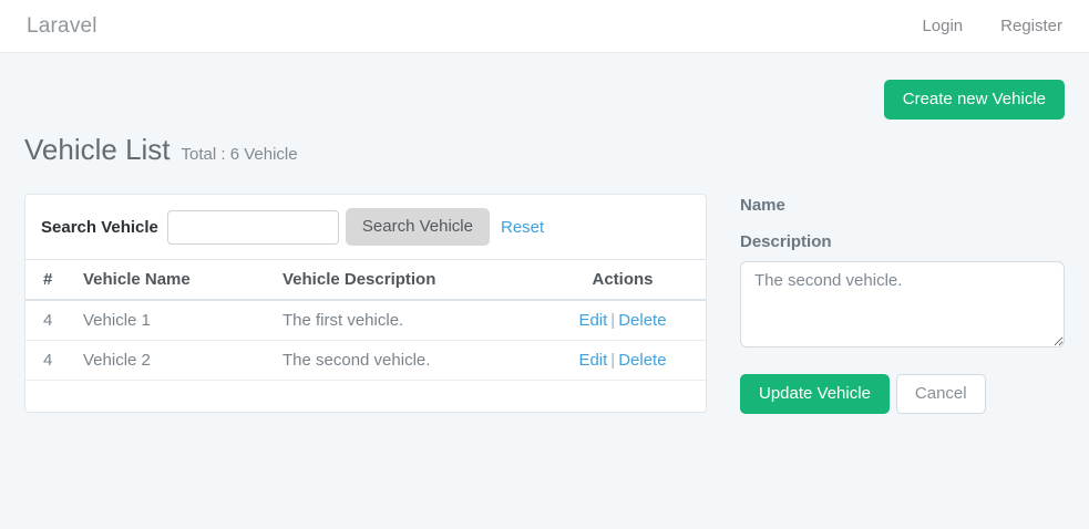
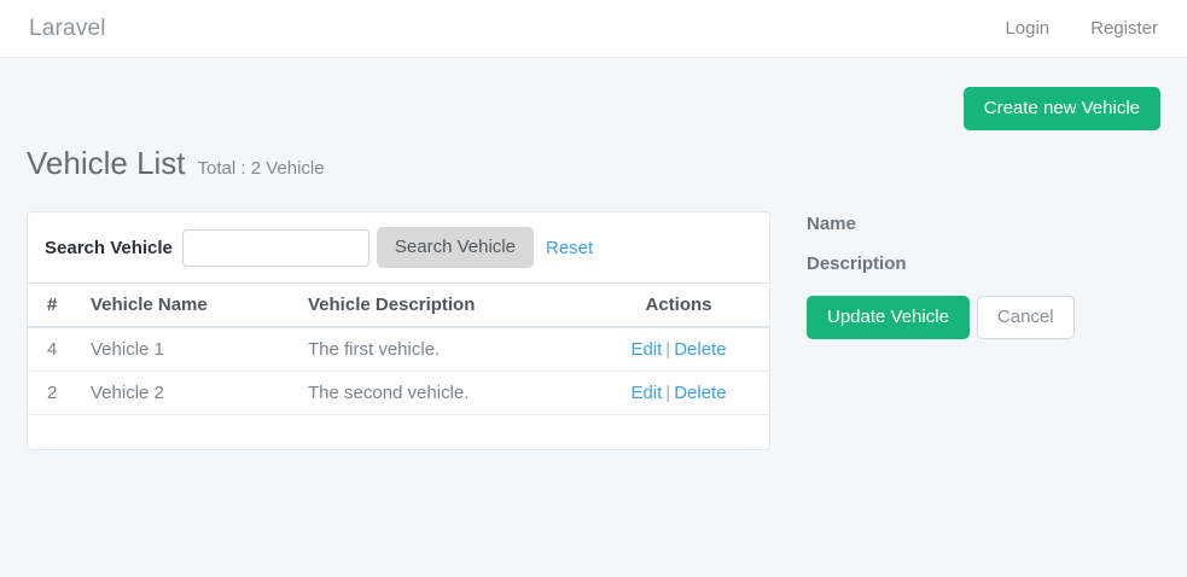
  Laravel
  Login
  Register
  Create new Vehicle
  Vehicle List
- Total : 6 Vehicle
+ Total : 2 Vehicle
  Search Vehicle
  Search Vehicle
  Reset
  #	Vehicle Name	Vehicle Description	Actions
  4	Vehicle 1	The first vehicle.	Edit | Delete
- 4	Vehicle 2	The second vehicle.	Edit | Delete
+ 2	Vehicle 2	The second vehicle.	Edit | Delete
  Name
  Description
- The second vehicle.
  Update Vehicle
  Cancel
